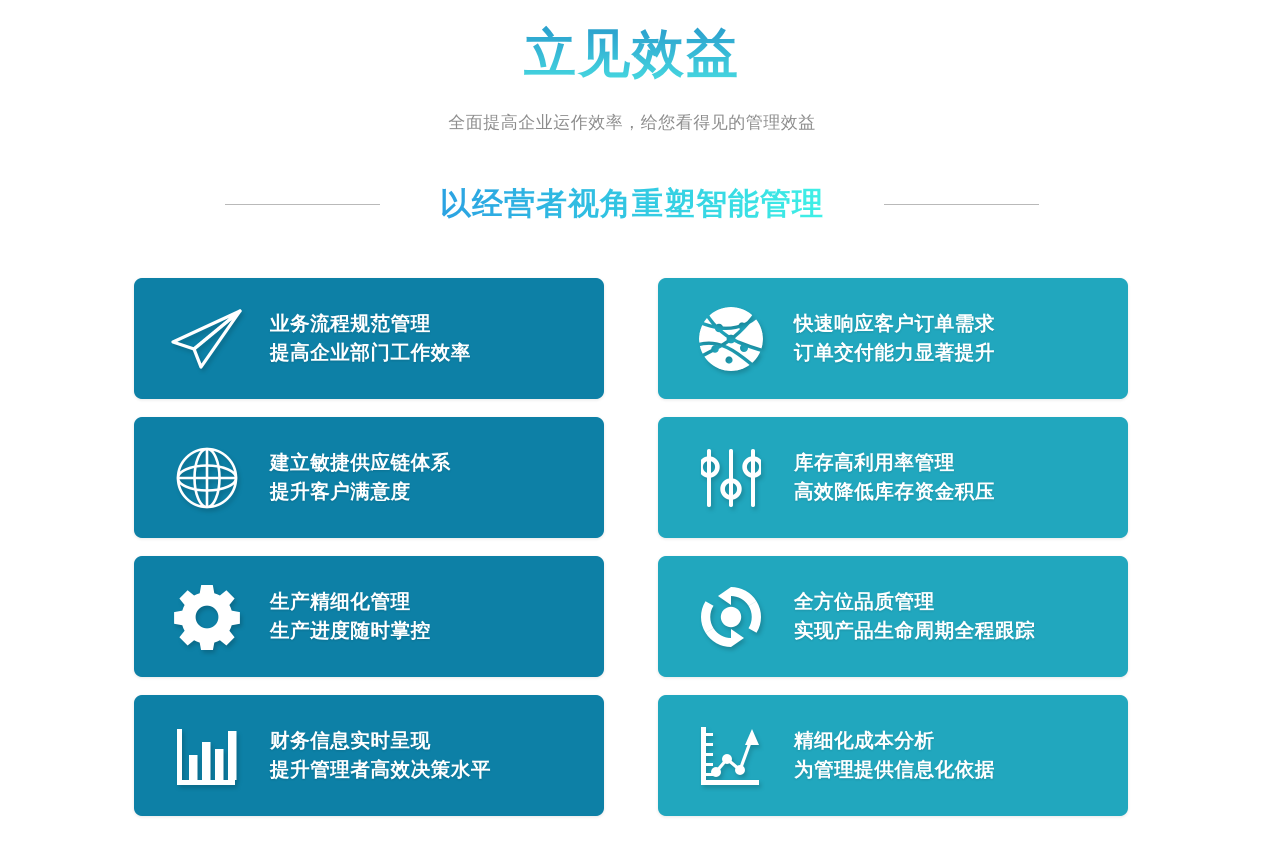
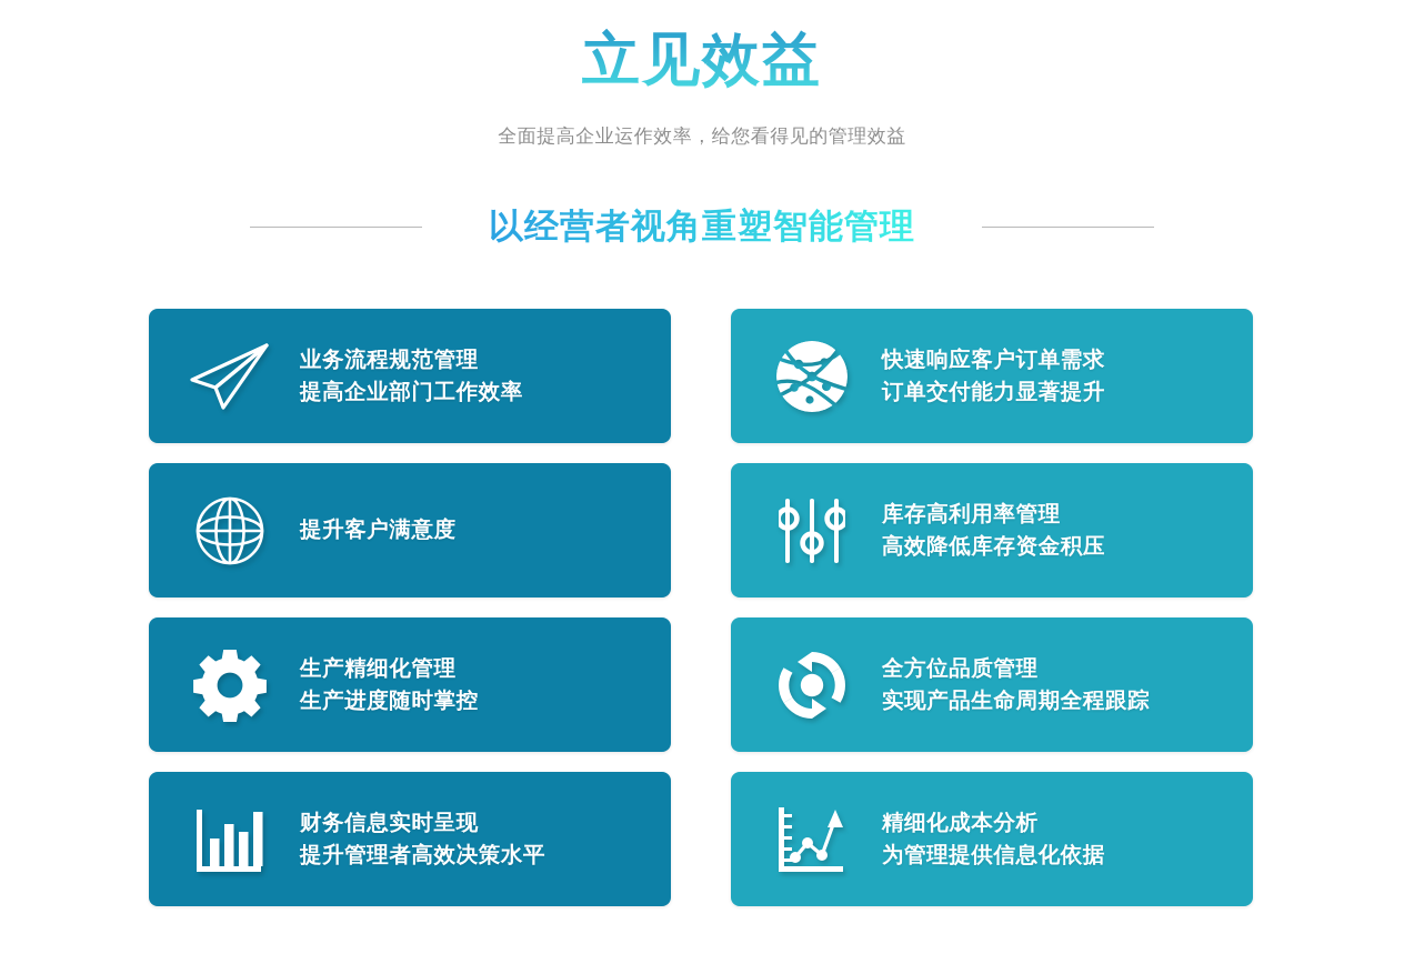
  立见效益
  全面提高企业运作效率，给您看得见的管理效益
  以经营者视角重塑智能管理
  业务流程规范管理
  提高企业部门工作效率
  快速响应客户订单需求
  订单交付能力显著提升
- 建立敏捷供应链体系
  提升客户满意度
  库存高利用率管理
  高效降低库存资金积压
  生产精细化管理
  生产进度随时掌控
  全方位品质管理
  实现产品生命周期全程跟踪
  财务信息实时呈现
  提升管理者高效决策水平
  精细化成本分析
  为管理提供信息化依据
